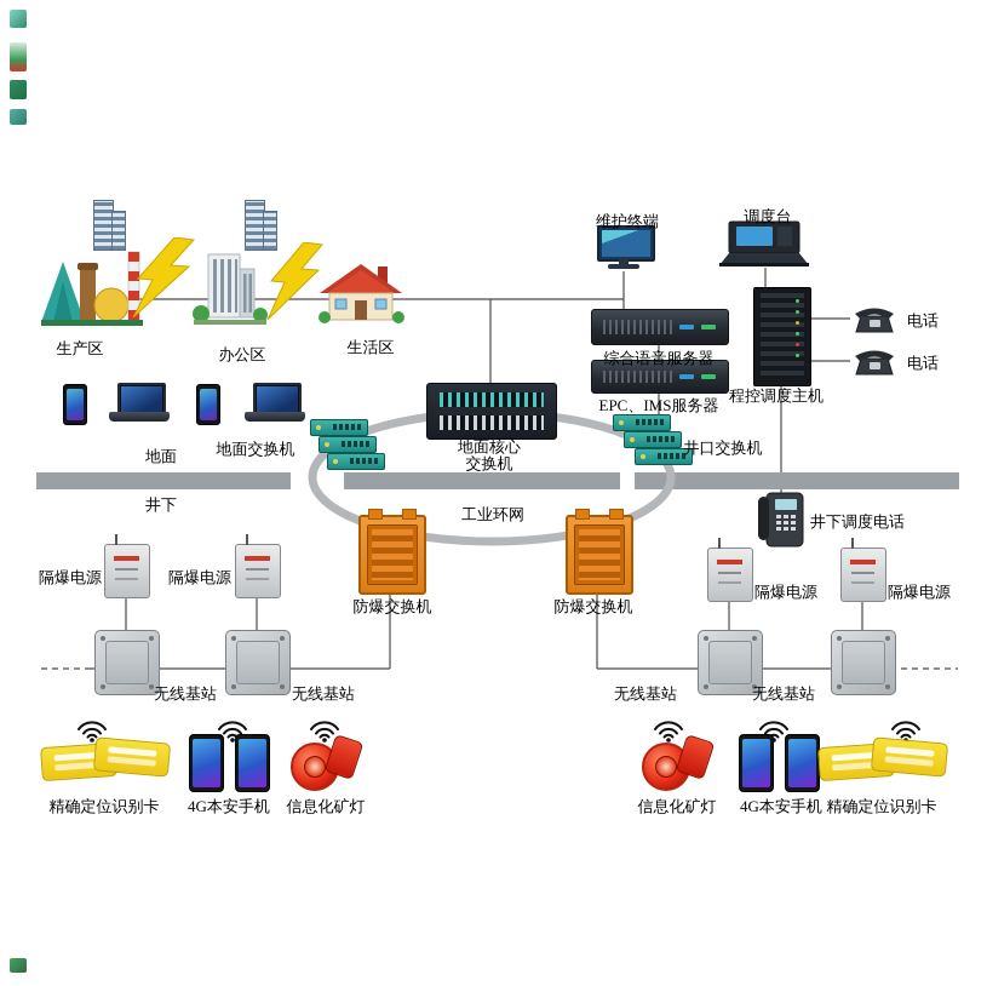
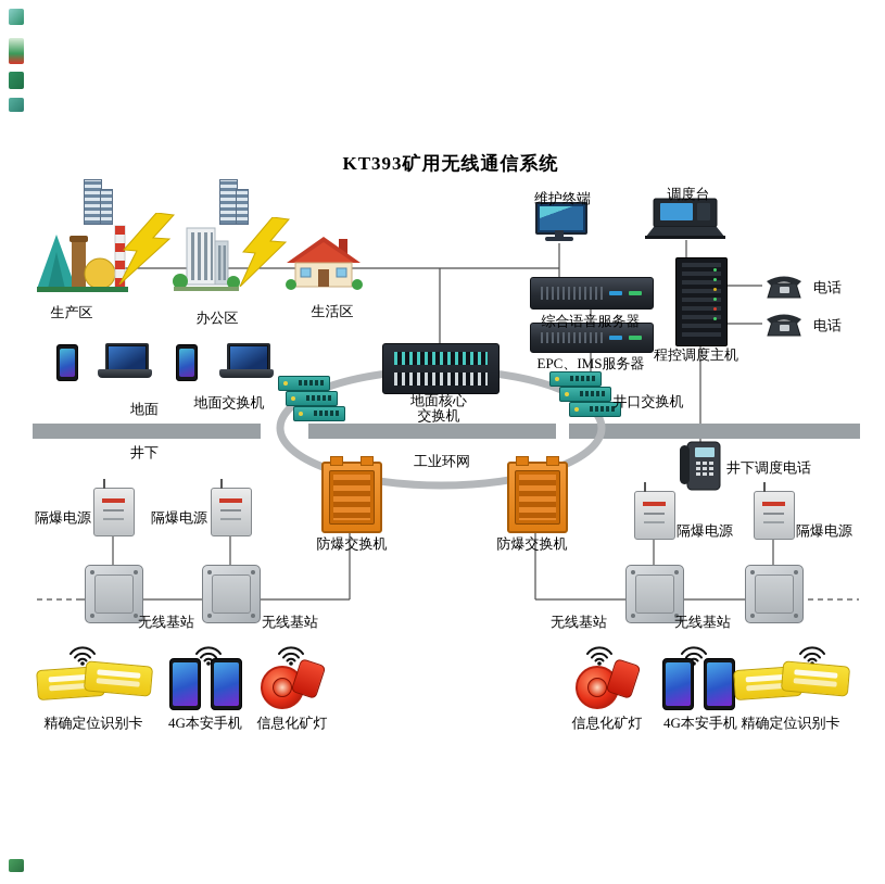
+ KT393矿用无线通信系统
  维护终端
  调度台
  生产区
  办公区
  生活区
  综合语音服务器
  电话
  电话
  EPC、IMS服务器
  程控调度主机
  地面
  地面交换机
  地面核心
  交换机
  井口交换机
  井下
  工业环网
  井下调度电话
  防爆交换机
  防爆交换机
  隔爆电源
  隔爆电源
  隔爆电源
  隔爆电源
  无线基站
  无线基站
  无线基站
  无线基站
  精确定位识别卡
  4G本安手机
  信息化矿灯
  信息化矿灯
  4G本安手机
  精确定位识别卡
